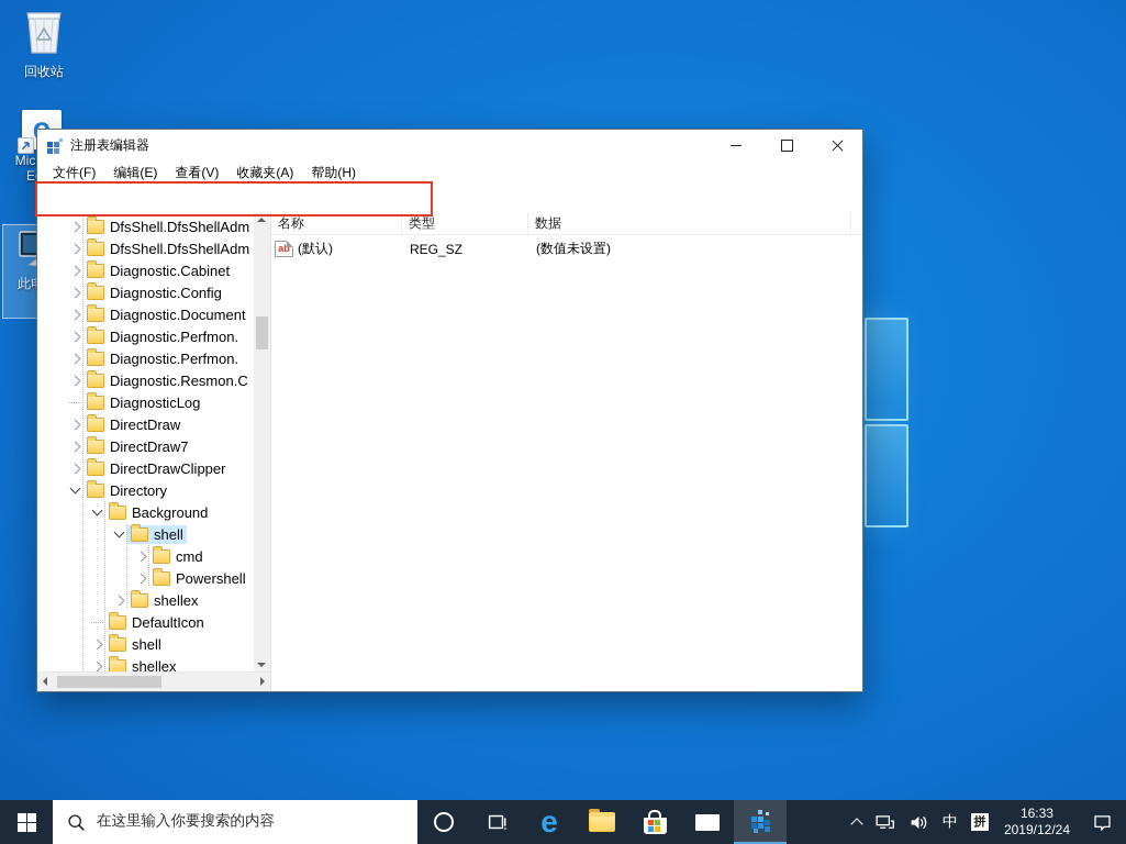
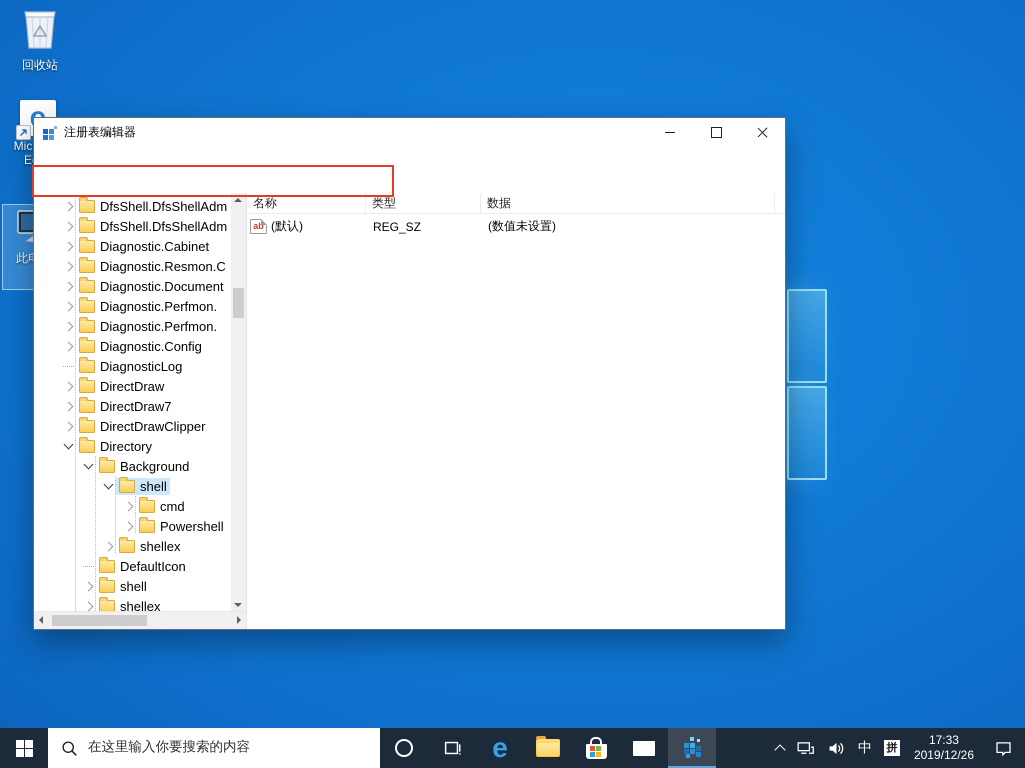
  回收站
  注册表编辑器
- 文件(F)
- 编辑(E)
- 查看(V)
- 收藏夹(A)
- 帮助(H)
  DfsShell.DfsShellAdm
  DfsShell.DfsShellAdm
  Diagnostic.Cabinet
- Diagnostic.Config
+ Diagnostic.Resmon.C
  Diagnostic.Document
  Diagnostic.Perfmon.
  Diagnostic.Perfmon.
- Diagnostic.Resmon.C
+ Diagnostic.Config
  DiagnosticLog
  DirectDraw
  DirectDraw7
  DirectDrawClipper
  Directory
  Background
  shell
  cmd
  Powershell
  shellex
  DefaultIcon
  shell
  shellex
  名称
  类型
  数据
  ab
  (默认)
  REG_SZ
  (数值未设置)
  在这里输入你要搜索的内容
  e
  中
  拼
- 16:33
+ 17:33
- 2019/12/24
+ 2019/12/26
